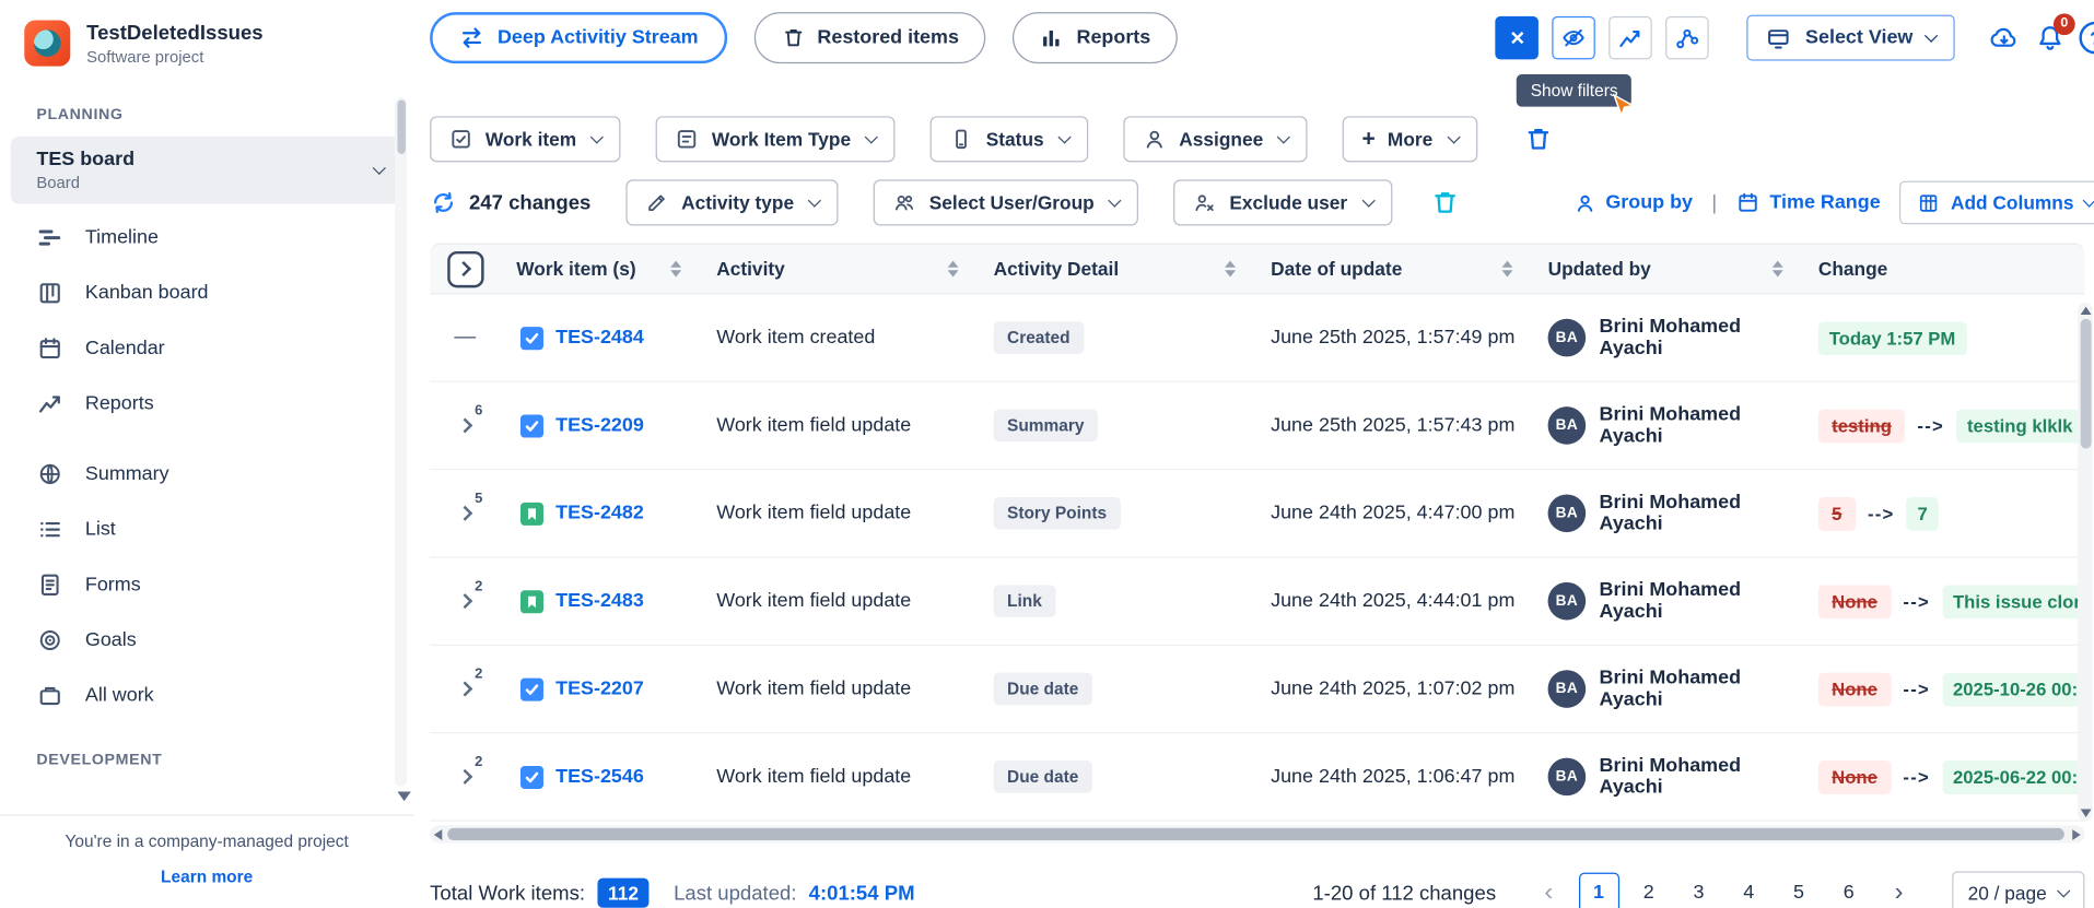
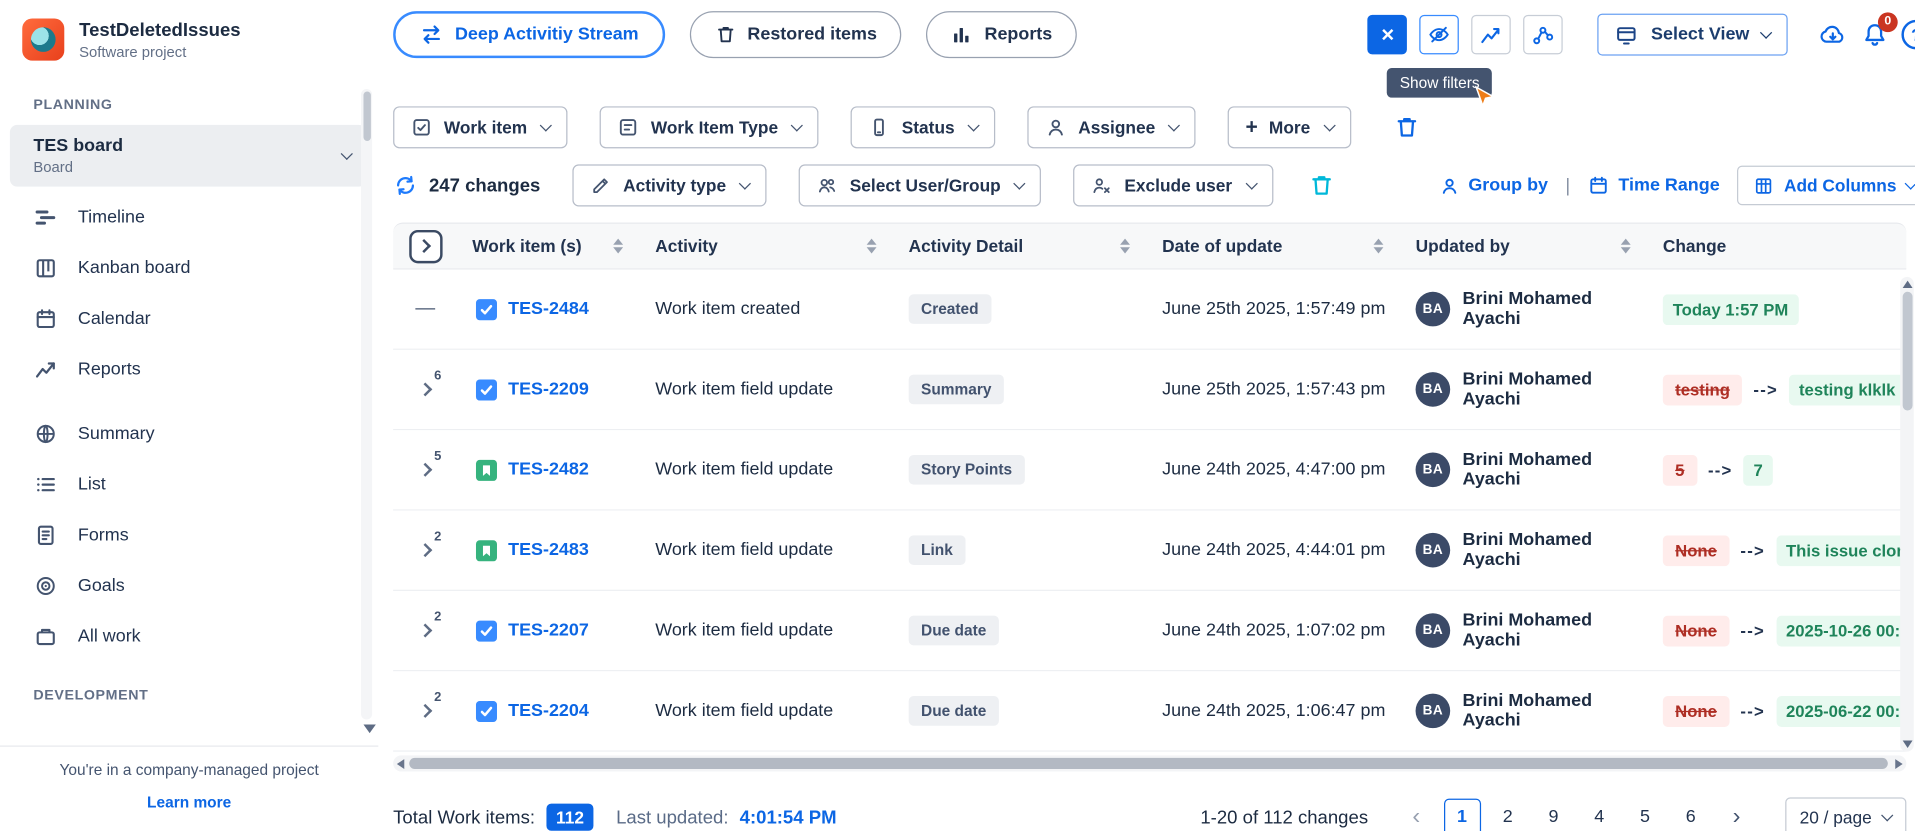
  TestDeletedIssues
  Software project
  PLANNING
  TES board
  Board
  Timeline
  Kanban board
  Calendar
  Reports
  Summary
  List
  Forms
  Goals
  All work
  DEVELOPMENT
  You're in a company-managed project
  Learn more
  Deep Activitiy Stream
  Restored items
  Reports
  ×
  Show filters
  Select View
  0
  Work item
  Work Item Type
  Status
  Assignee
  +
  More
  247 changes
  Activity type
  Select User/Group
  Exclude user
  Group by
  |
  Time Range
  Add Columns
  Work item (s)
  Activity
  Activity Detail
  Date of update
  Updated by
  Change
  —
  TES-2484
  Work item created
  Created
  June 25th 2025, 1:57:49 pm
  BA
  Brini Mohamed Ayachi
  Today 1:57 PM
  6
  TES-2209
  Work item field update
  Summary
  June 25th 2025, 1:57:43 pm
  BA
  Brini Mohamed Ayachi
  testing
  -->
  testing klklk
  5
  TES-2482
  Work item field update
  Story Points
  June 24th 2025, 4:47:00 pm
  BA
  Brini Mohamed Ayachi
  5
  -->
  7
  2
  TES-2483
  Work item field update
  Link
  June 24th 2025, 4:44:01 pm
  BA
  Brini Mohamed Ayachi
  None
  -->
  This issue clo
  2
  TES-2207
  Work item field update
  Due date
  June 24th 2025, 1:07:02 pm
  BA
  Brini Mohamed Ayachi
  None
  -->
  2025-10-26 00:
  2
- TES-2546
+ TES-2204
  Work item field update
  Due date
  June 24th 2025, 1:06:47 pm
  BA
  Brini Mohamed Ayachi
  None
  -->
  2025-06-22 00:
  Total Work items:
  112
  Last updated:
  4:01:54 PM
  1-20 of 112 changes
  ‹
  1
  2
- 3
+ 9
  4
  5
  6
  ›
  20 / page
